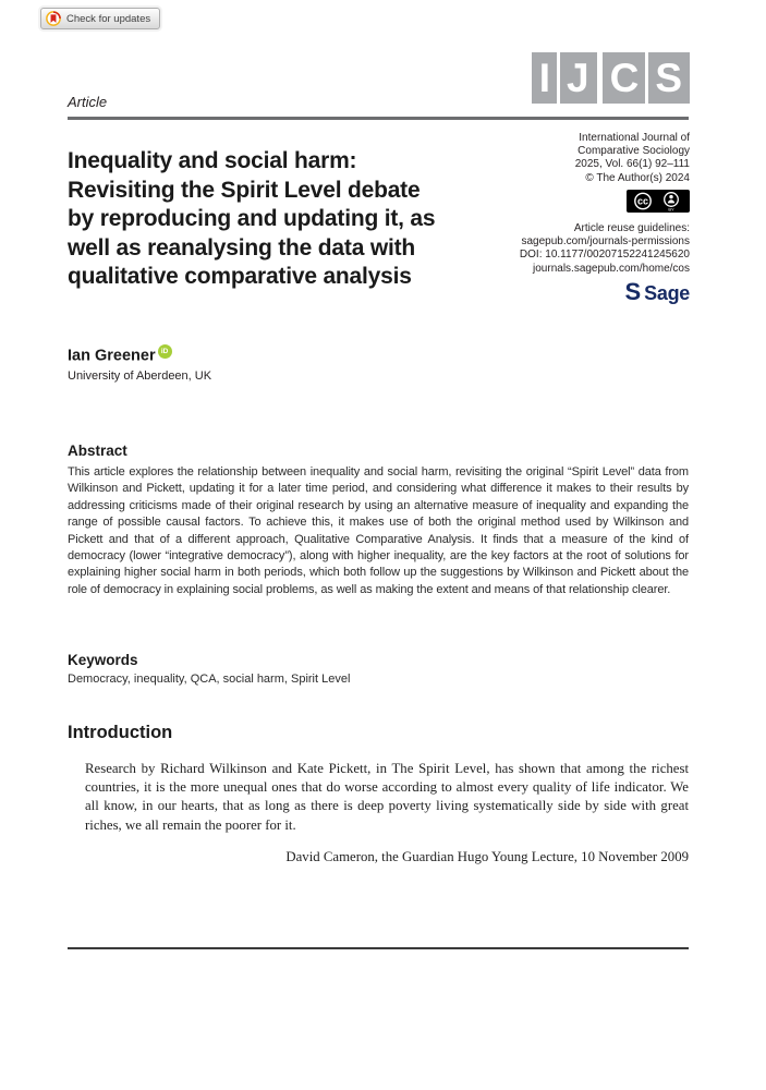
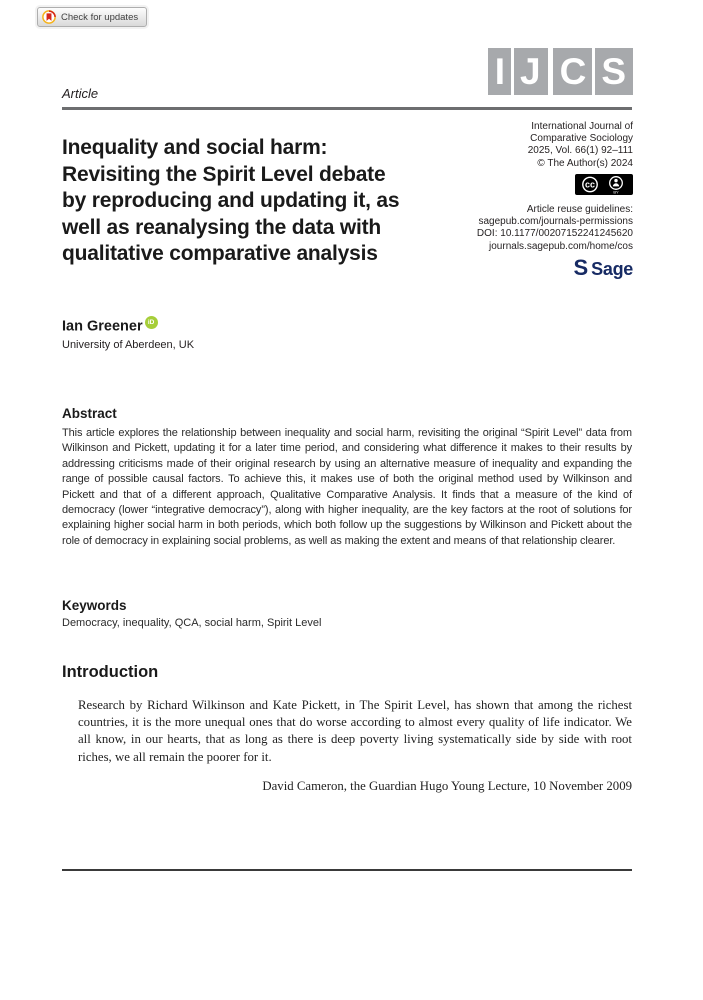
  Check for updates
  I
  J
  C
  S
  Article
  International Journal of
  Comparative Sociology
  2025, Vol. 66(1) 92–111
  © The Author(s) 2024
  cc
  Article reuse guidelines:
  sagepub.com/journals-permissions
  DOI: 10.1177/00207152241245620
  journals.sagepub.com/home/cos
  S
  Sage
  Inequality and social harm:
  Revisiting the Spirit Level debate
  by reproducing and updating it, as
  well as reanalysing the data with
  qualitative comparative analysis
  Ian Greener
  University of Aberdeen, UK
  Abstract
  This article explores the relationship between inequality and social harm, revisiting the original “Spirit Level” data from Wilkinson and Pickett, updating it for a later time period, and considering what difference it makes to their results by addressing criticisms made of their original research by using an alternative measure of inequality and expanding the range of possible causal factors. To achieve this, it makes use of both the original method used by Wilkinson and Pickett and that of a different approach, Qualitative Comparative Analysis. It finds that a measure of the kind of democracy (lower “integrative democracy”), along with higher inequality, are the key factors at the root of solutions for explaining higher social harm in both periods, which both follow up the suggestions by Wilkinson and Pickett about the role of democracy in explaining social problems, as well as making the extent and means of that relationship clearer.
  Keywords
  Democracy, inequality, QCA, social harm, Spirit Level
  Introduction
- Research by Richard Wilkinson and Kate Pickett, in The Spirit Level, has shown that among the richest countries, it is the more unequal ones that do worse according to almost every quality of life indicator. We all know, in our hearts, that as long as there is deep poverty living systematically side by side with great riches, we all remain the poorer for it.
+ Research by Richard Wilkinson and Kate Pickett, in The Spirit Level, has shown that among the richest countries, it is the more unequal ones that do worse according to almost every quality of life indicator. We all know, in our hearts, that as long as there is deep poverty living systematically side by side with root riches, we all remain the poorer for it.
  David Cameron, the Guardian Hugo Young Lecture, 10 November 2009
